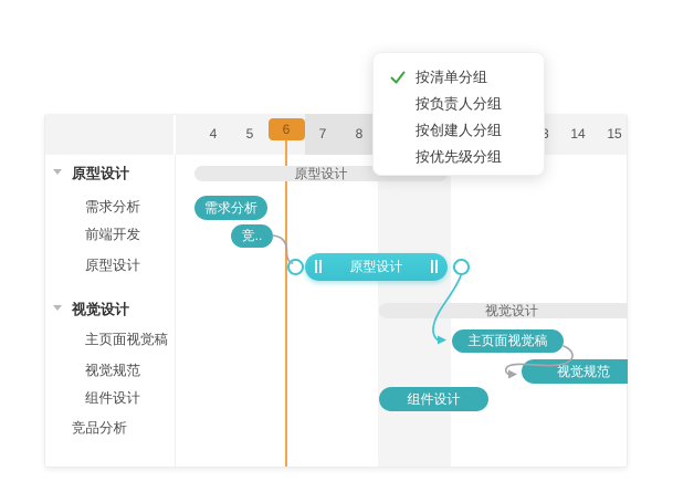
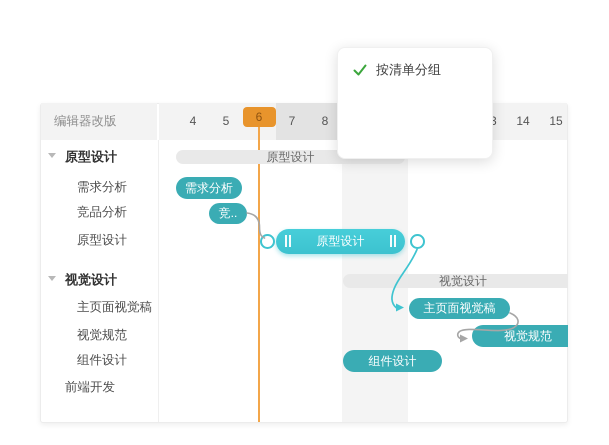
+ 编辑器改版
  4
  5
  6
  7
  8
  14
  15
  原型设计
  需求分析
- 前端开发
+ 竞品分析
  原型设计
  视觉设计
  主页面视觉稿
  视觉规范
  组件设计
- 竞品分析
+ 前端开发
  原型设计
  需求分析
  竞..
  原型设计
  视觉设计
  主页面视觉稿
  视觉规范
  组件设计
  按清单分组
- 按负责人分组
- 按创建人分组
- 按优先级分组
